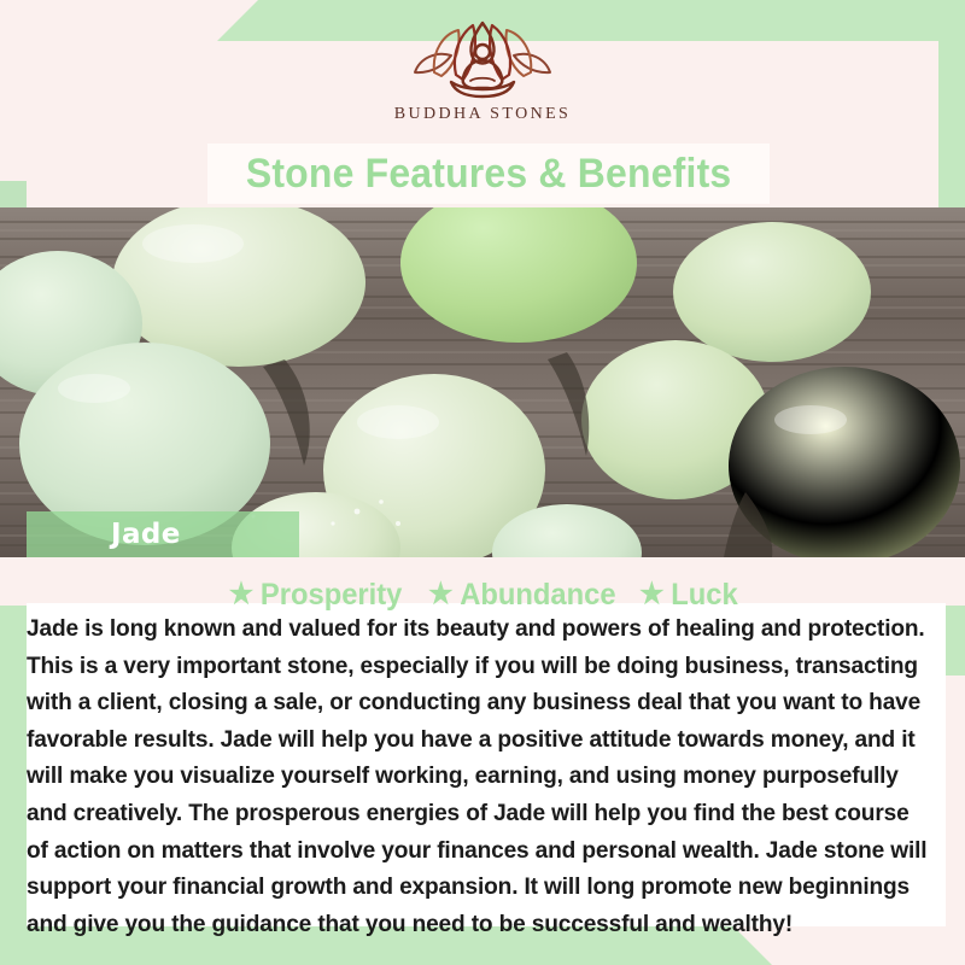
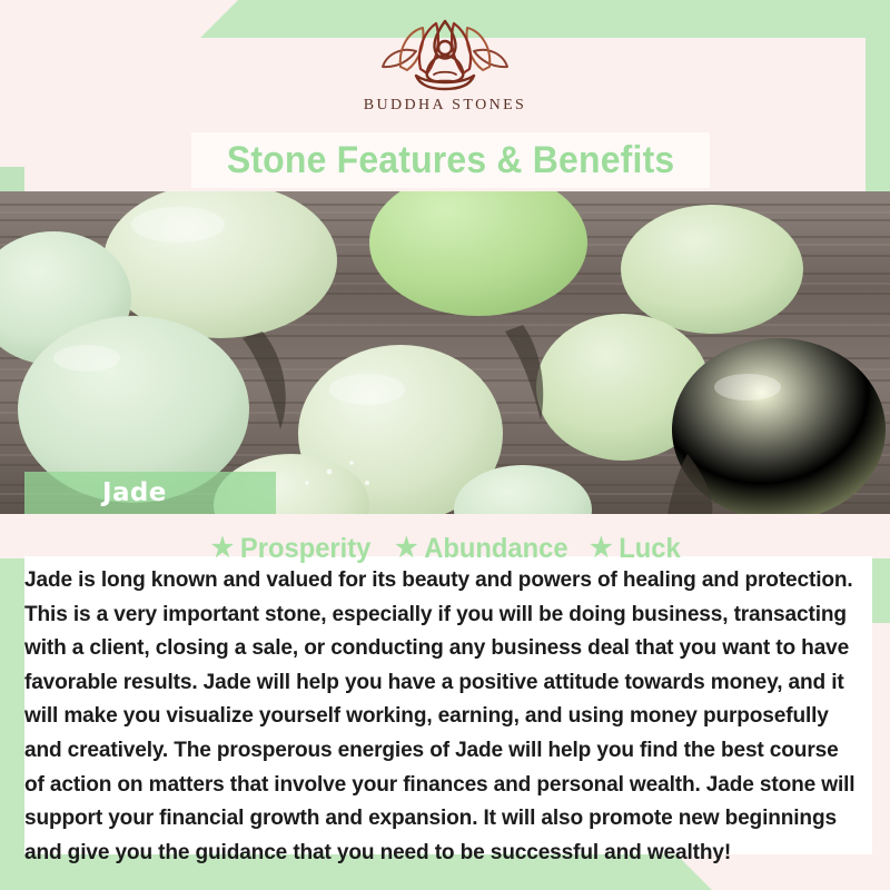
  BUDDHA STONES
  Stone Features & Benefits
  Jade
  ★
  Prosperity
  ★
  Abundance
  ★
  Luck
- Jade is long known and valued for its beauty and powers of healing and protection. This is a very important stone, especially if you will be doing business, transacting with a client, closing a sale, or conducting any business deal that you want to have favorable results. Jade will help you have a positive attitude towards money, and it will make you visualize yourself working, earning, and using money purposefully and creatively. The prosperous energies of Jade will help you find the best course of action on matters that involve your finances and personal wealth. Jade stone will support your financial growth and expansion. It will long promote new beginnings and give you the guidance that you need to be successful and wealthy!
+ Jade is long known and valued for its beauty and powers of healing and protection. This is a very important stone, especially if you will be doing business, transacting with a client, closing a sale, or conducting any business deal that you want to have favorable results. Jade will help you have a positive attitude towards money, and it will make you visualize yourself working, earning, and using money purposefully and creatively. The prosperous energies of Jade will help you find the best course of action on matters that involve your finances and personal wealth. Jade stone will support your financial growth and expansion. It will also promote new beginnings and give you the guidance that you need to be successful and wealthy!
